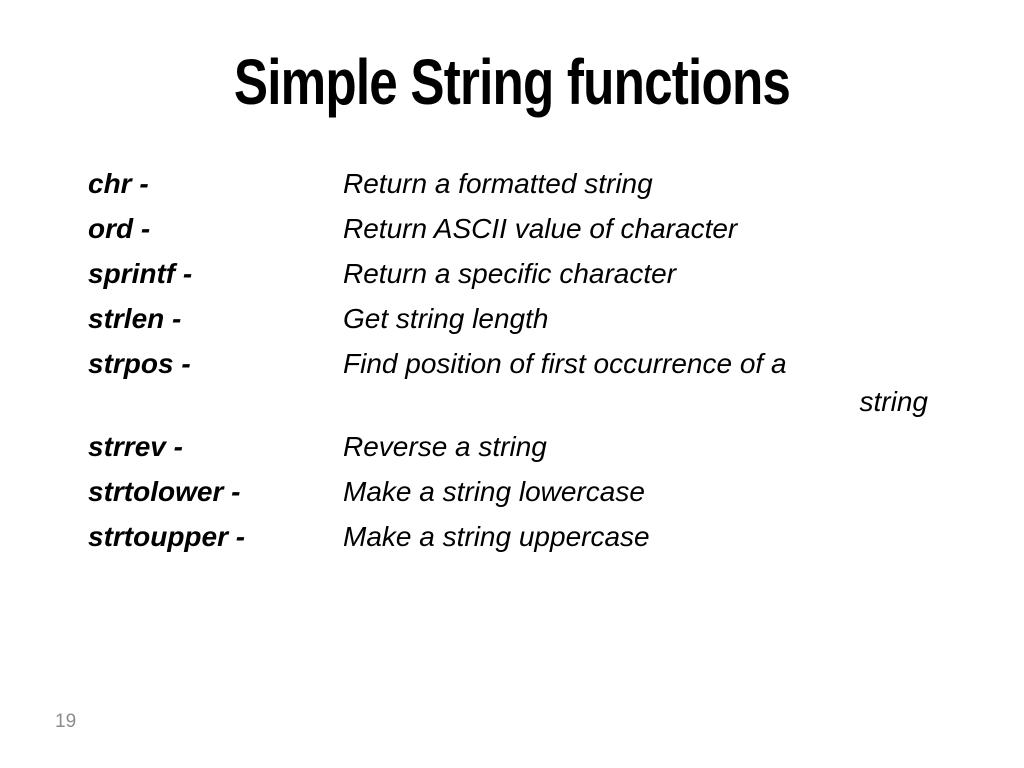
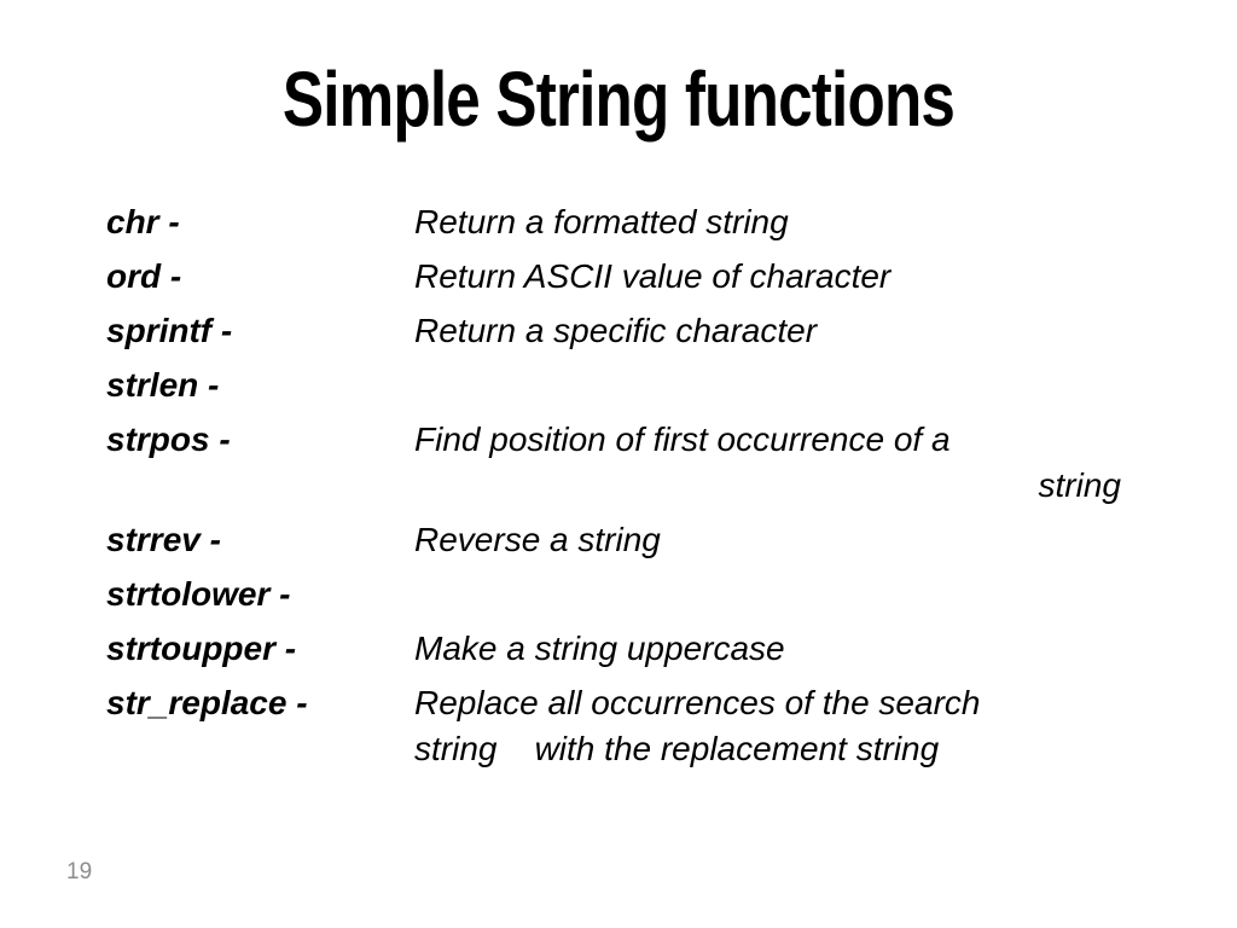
  Simple String functions
  chr -
  Return a formatted string
  ord -
  Return ASCII value of character
  sprintf -
  Return a specific character
  strlen -
- Get string length
  strpos -
  Find position of first occurrence of a
  string
  strrev -
  Reverse a string
  strtolower -
- Make a string lowercase
  strtoupper -
  Make a string uppercase
+ str_replace -
+ Replace all occurrences of the search
+ string with the replacement string
  19
